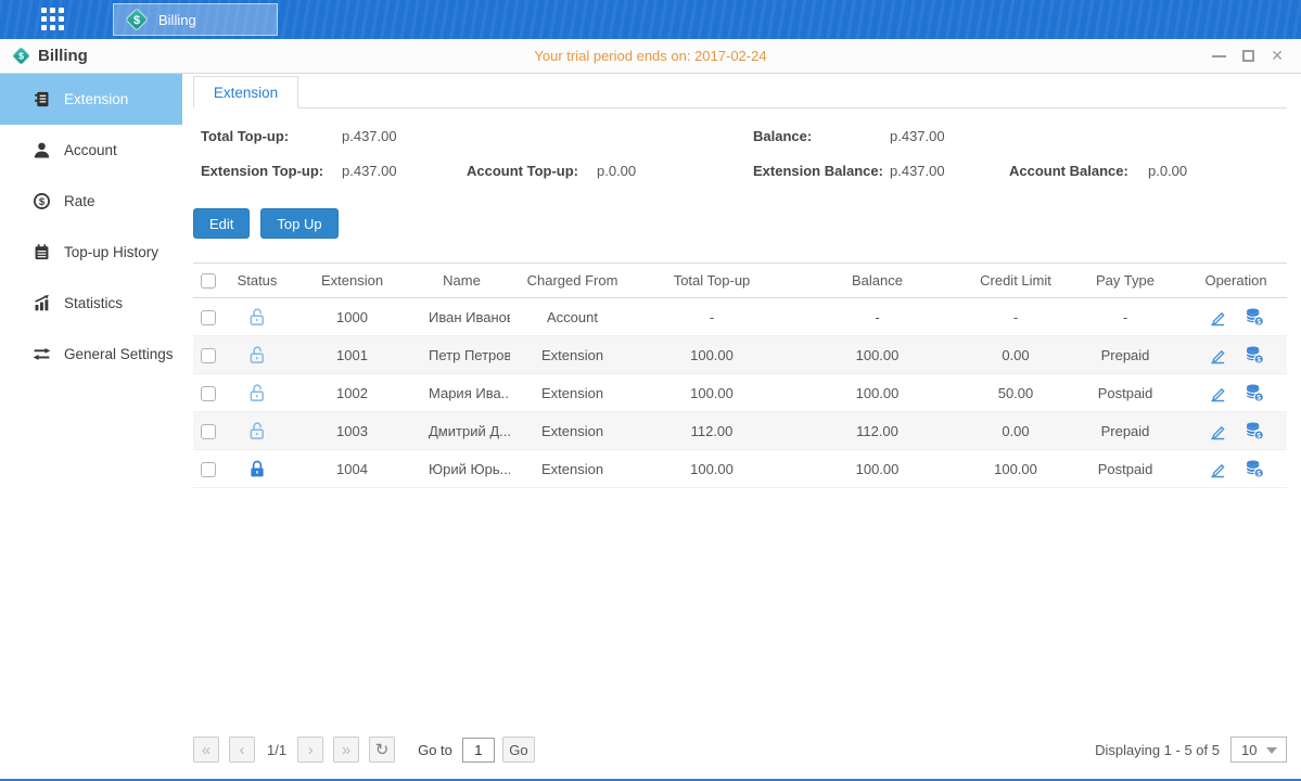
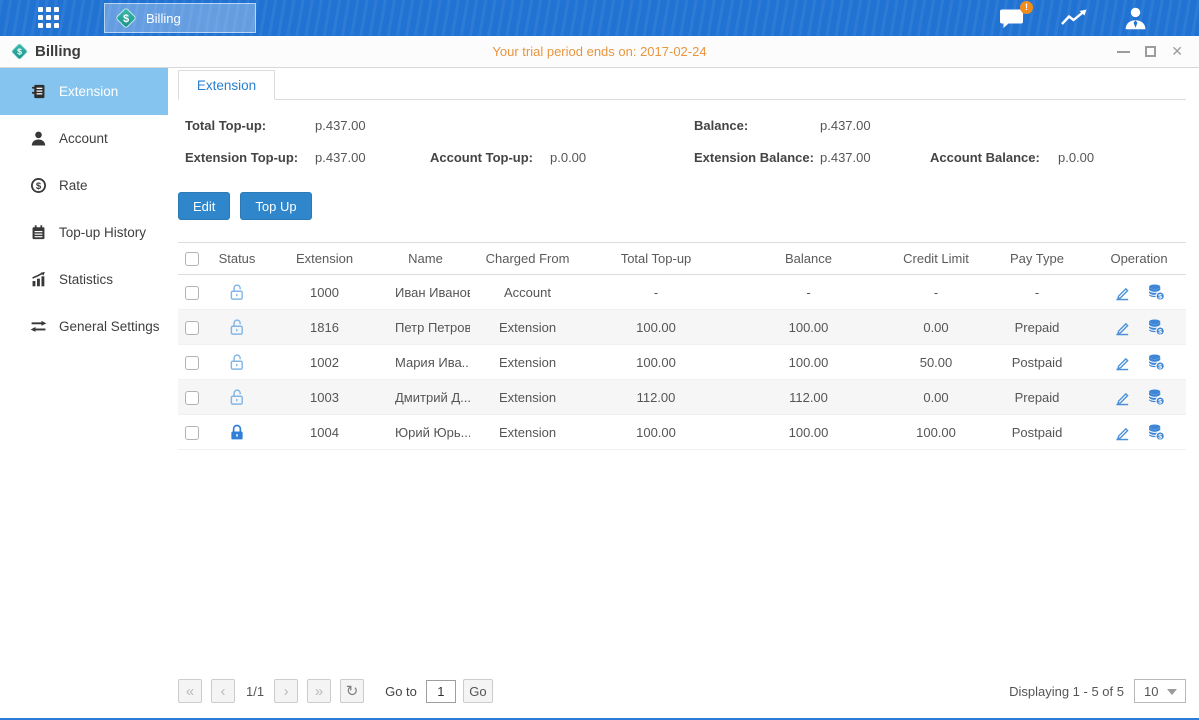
  $
  Billing
+ !
  Your trial period ends on: 2017-02-24
  $
  Billing
  ✕
  Extension
  Account
  $
  Rate
  Top-up History
  Statistics
  General Settings
  Extension
  Total Top-up:
  p.437.00
  Balance:
  p.437.00
  Extension Top-up:
  p.437.00
  Account Top-up:
  p.0.00
  Extension Balance:
  p.437.00
  Account Balance:
  p.0.00
  Edit
  Top Up
  	Status	Extension	Name	Charged From	Total Top-up	Balance	Credit Limit	Pay Type	Operation
  		1000	Иван Ивано	Account	-	-	-	-
- 		1001	Петр Петров	Extension	100.00	100.00	0.00	Prepaid
+ 		1816	Петр Петров	Extension	100.00	100.00	0.00	Prepaid
  		1002	Мария Ива..	Extension	100.00	100.00	50.00	Postpaid
  		1003	Дмитрий Д...	Extension	112.00	112.00	0.00	Prepaid
  		1004	Юрий Юрь...	Extension	100.00	100.00	100.00	Postpaid
  «
  ‹
  1/1
  ›
  »
  ↻
  Go to
  1
  Go
  Displaying 1 - 5 of 5
  10
